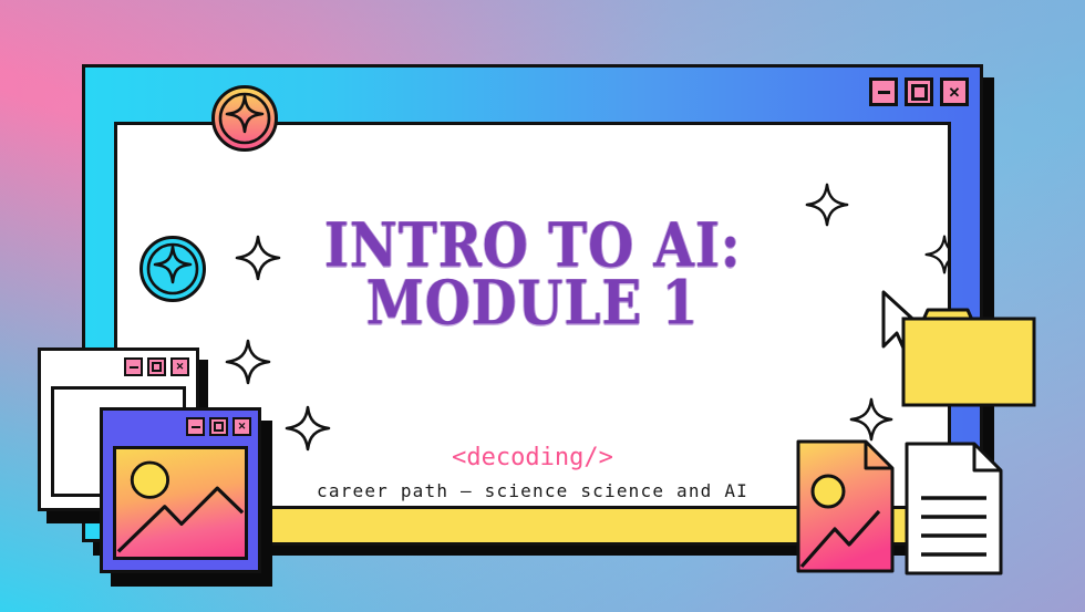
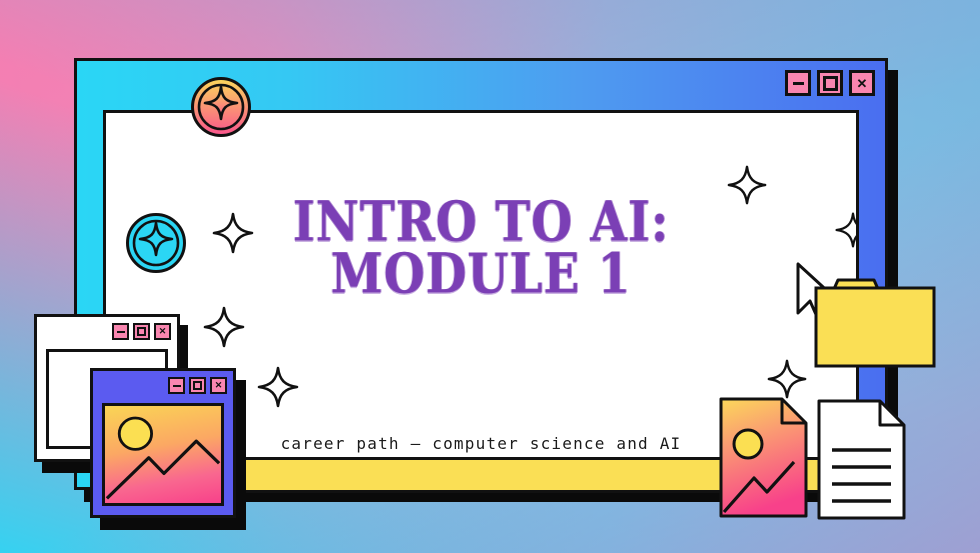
  ✕
  INTRO TO AI:
  MODULE 1
- <decoding/>
- career path – science science and AI
+ career path – computer science and AI
  ✕
  ✕
